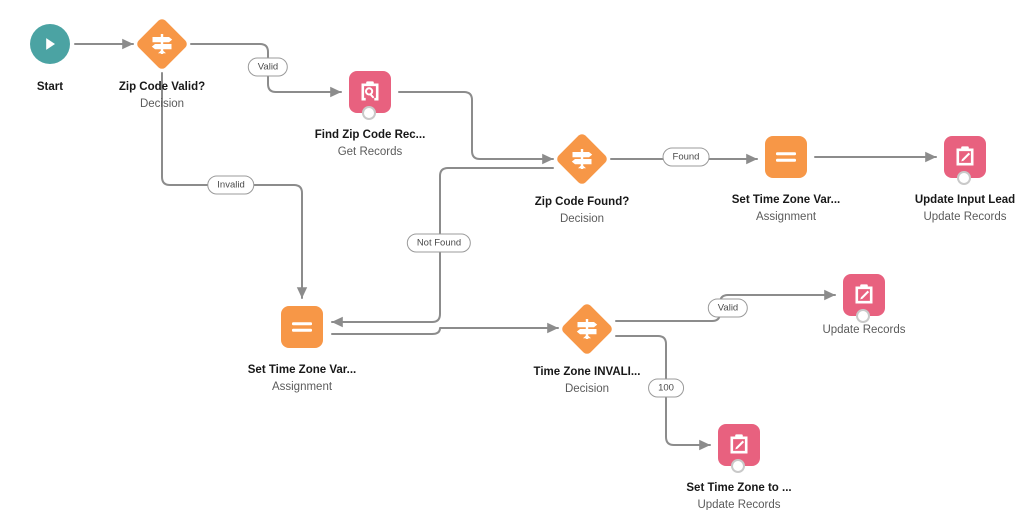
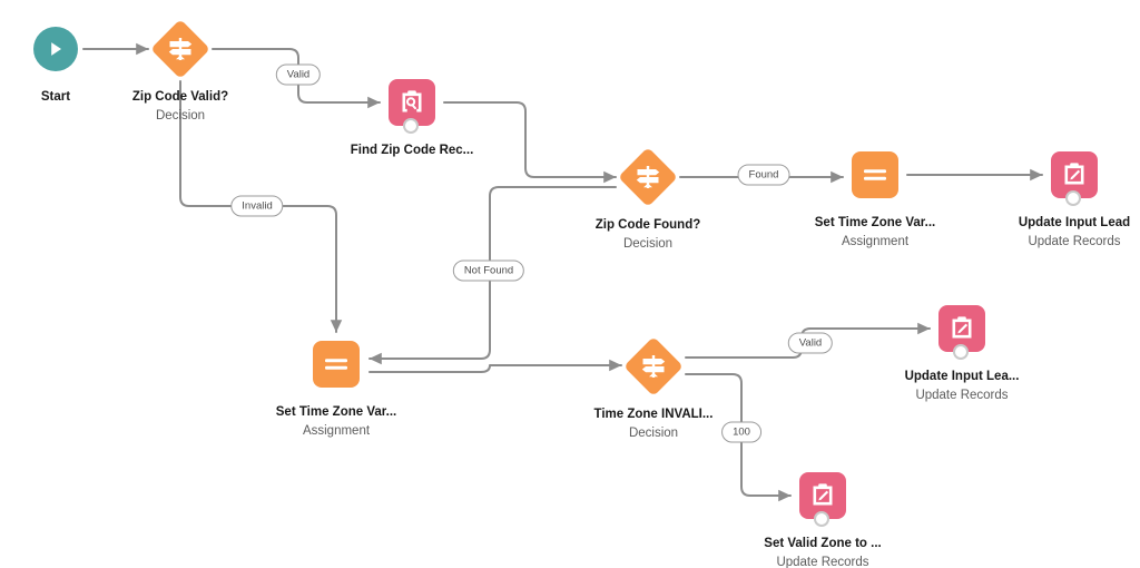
  Start
  Zip Code Valid?
  Decision
  Find Zip Code Rec...
- Get Records
  Zip Code Found?
  Decision
  Set Time Zone Var...
  Assignment
  Update Input Lead
  Update Records
  Set Time Zone Var...
  Assignment
  Time Zone INVALI...
  Decision
+ Update Input Lea...
  Update Records
- Set Time Zone to ...
+ Set Valid Zone to ...
  Update Records
  Valid
  Invalid
  Not Found
  Found
  Valid
  100
